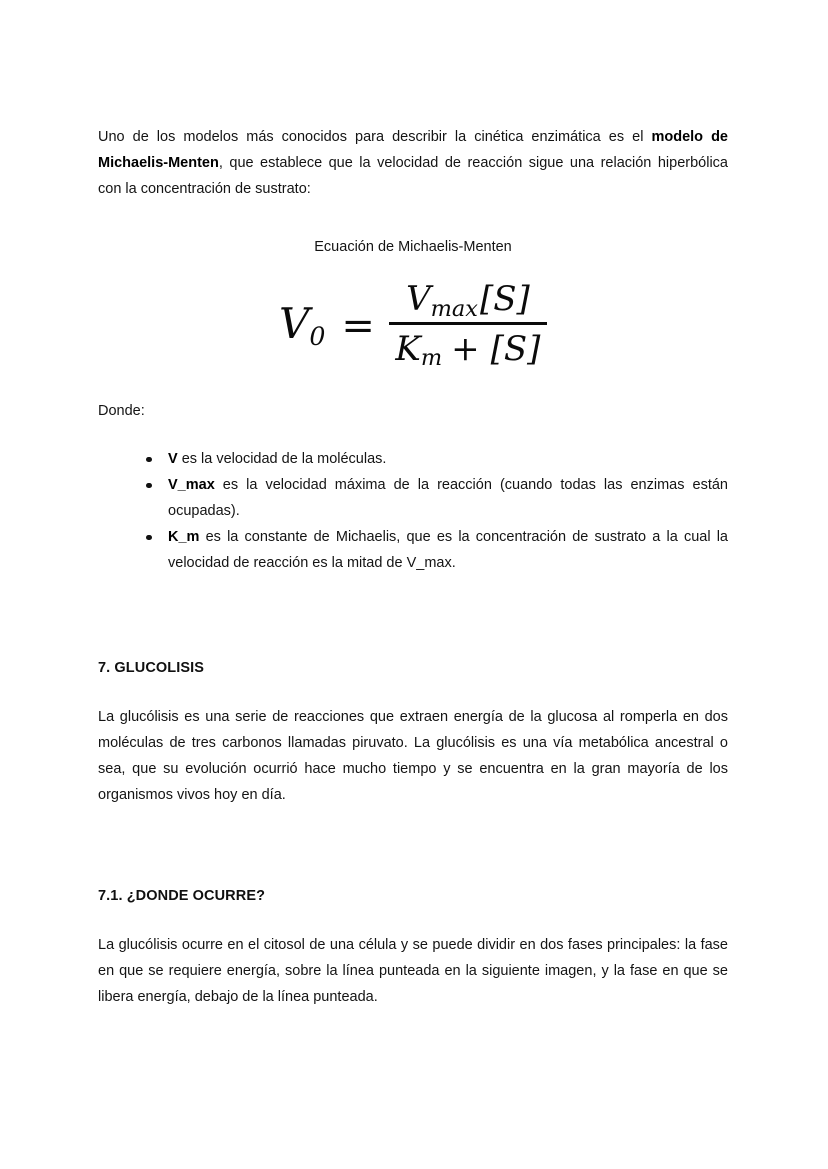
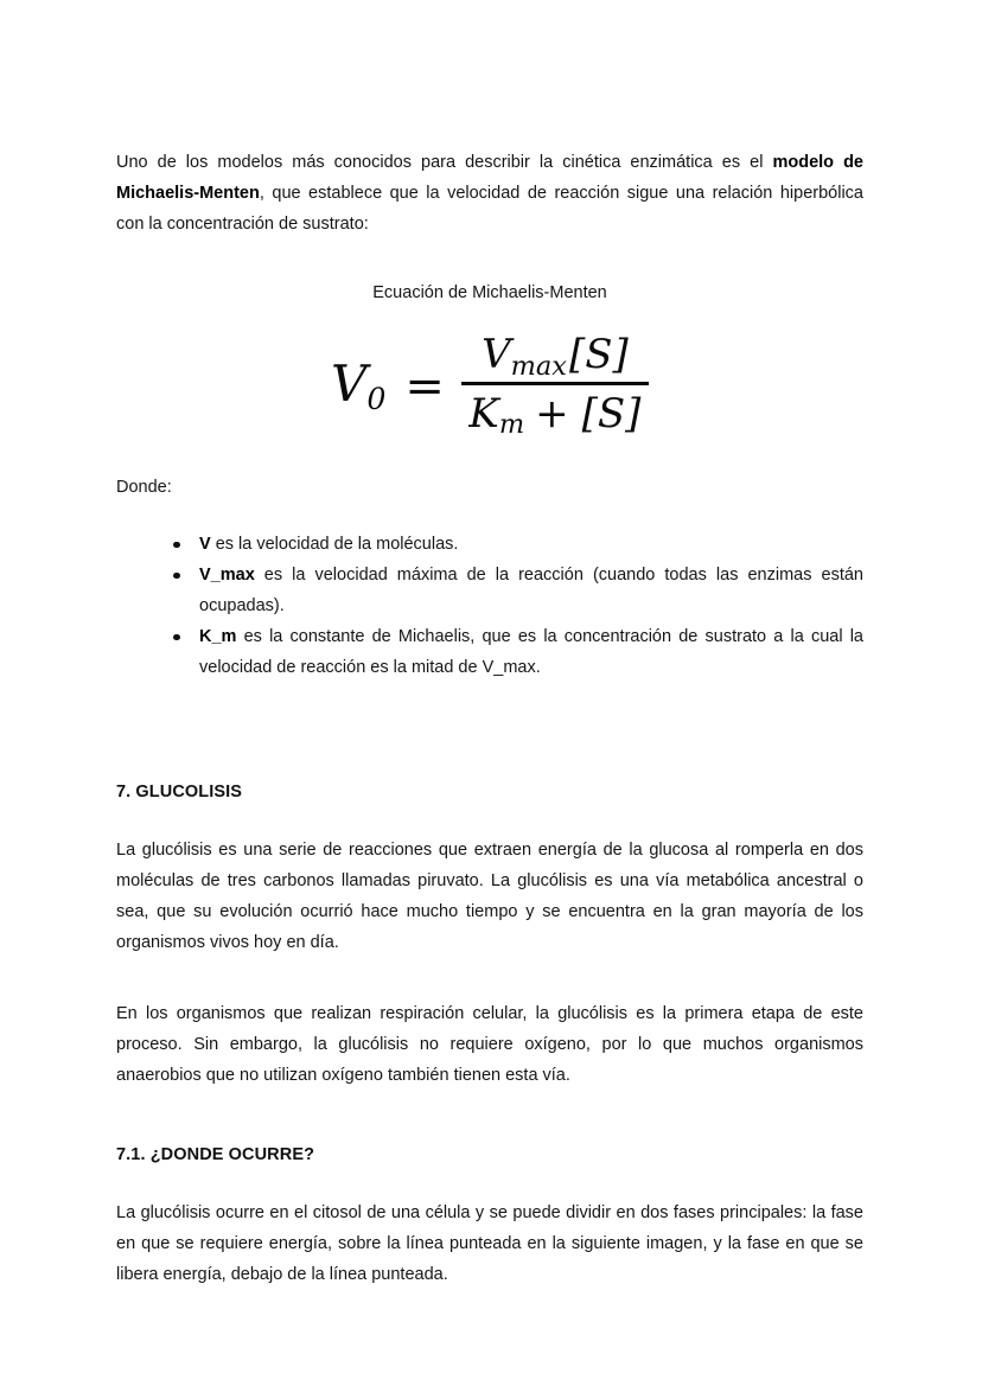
  Uno de los modelos más conocidos para describir la cinética enzimática es el modelo de Michaelis-Menten, que establece que la velocidad de reacción sigue una relación hiperbólica con la concentración de sustrato:
  Ecuación de Michaelis-Menten
  V
  0
  =
  V
  max
  [S]
  K
  m
  +
  [S]
  Donde:
  V es la velocidad de la moléculas.
  V_max es la velocidad máxima de la reacción (cuando todas las enzimas están ocupadas).
  K_m es la constante de Michaelis, que es la concentración de sustrato a la cual la velocidad de reacción es la mitad de V_max.
  7. GLUCOLISIS
  La glucólisis es una serie de reacciones que extraen energía de la glucosa al romperla en dos moléculas de tres carbonos llamadas piruvato. La glucólisis es una vía metabólica ancestral o sea, que su evolución ocurrió hace mucho tiempo y se encuentra en la gran mayoría de los organismos vivos hoy en día.
+ En los organismos que realizan respiración celular, la glucólisis es la primera etapa de este proceso. Sin embargo, la glucólisis no requiere oxígeno, por lo que muchos organismos anaerobios que no utilizan oxígeno también tienen esta vía.
  7.1. ¿DONDE OCURRE?
  La glucólisis ocurre en el citosol de una célula y se puede dividir en dos fases principales: la fase en que se requiere energía, sobre la línea punteada en la siguiente imagen, y la fase en que se libera energía, debajo de la línea punteada.
